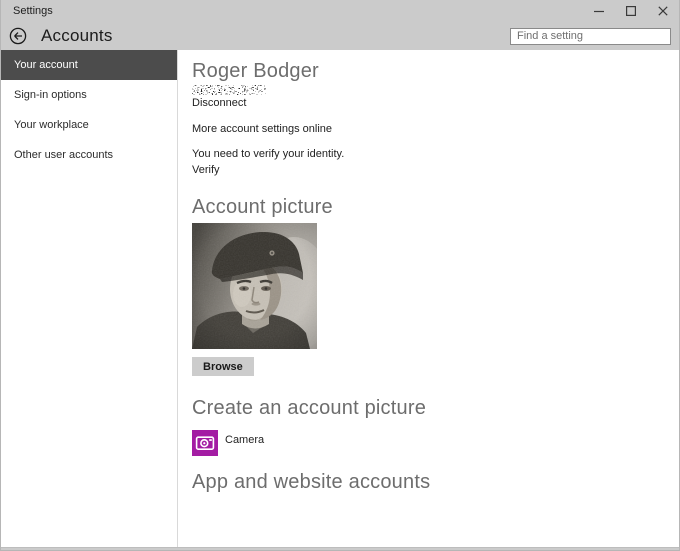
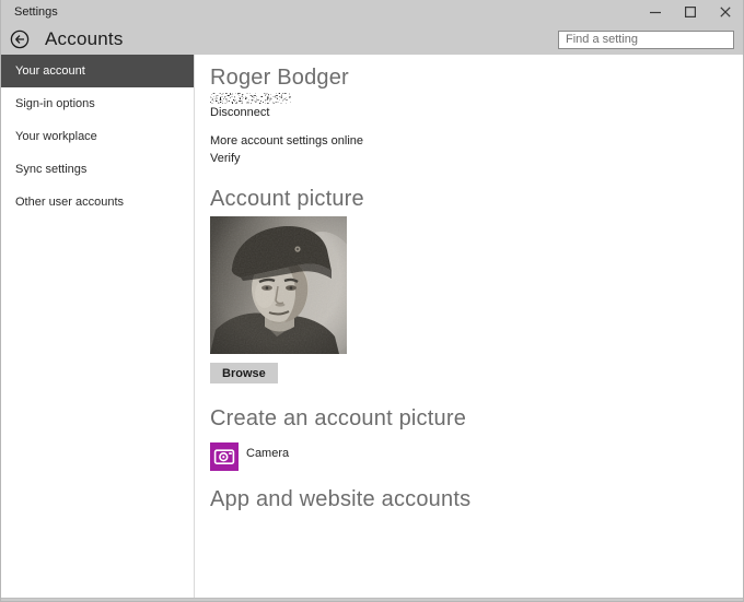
  Settings
  Accounts
  Find a setting
  Your account
  Sign-in options
  Your workplace
+ Sync settings
  Other user accounts
  Roger Bodger
  Disconnect
  More account settings online
- You need to verify your identity.
  Verify
  Account picture
  Browse
  Create an account picture
  Camera
  App and website accounts
